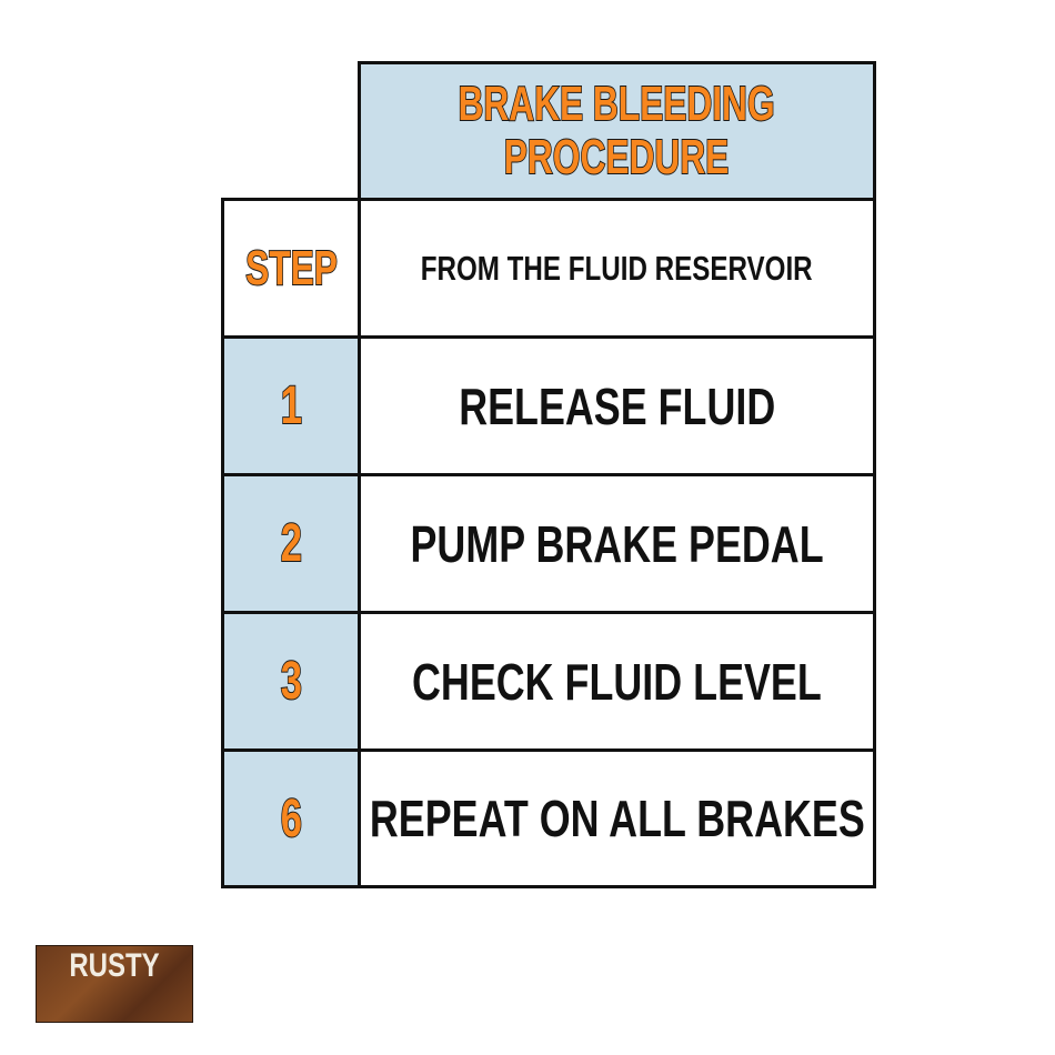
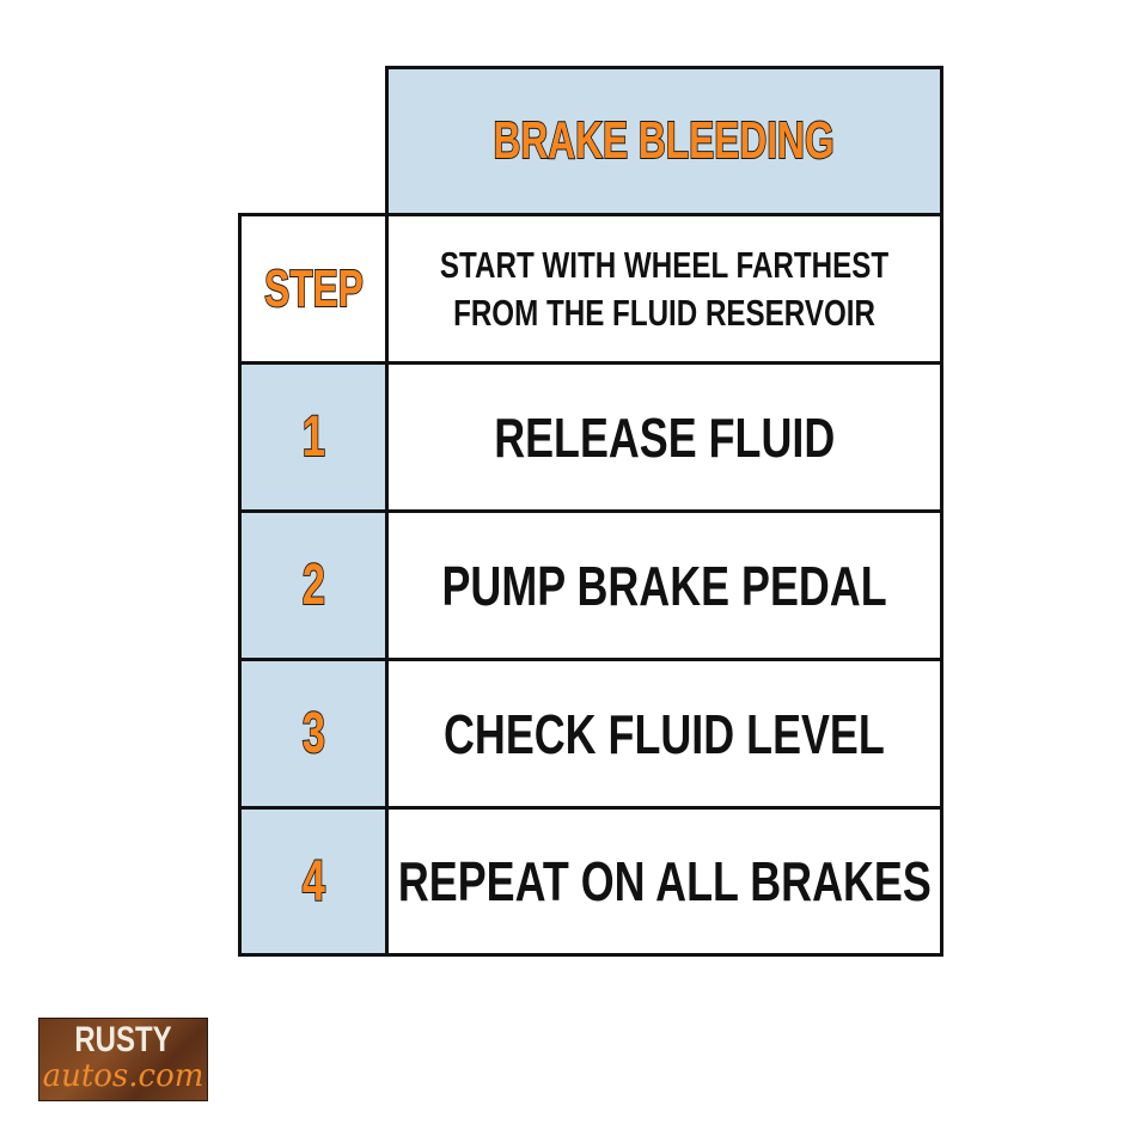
  BRAKE BLEEDING
- PROCEDURE
  STEP
+ START WITH WHEEL FARTHEST
  FROM THE FLUID RESERVOIR
  1
  RELEASE FLUID
  2
  PUMP BRAKE PEDAL
  3
  CHECK FLUID LEVEL
- 6
+ 4
  REPEAT ON ALL BRAKES
  RUSTY
+ autos.com
